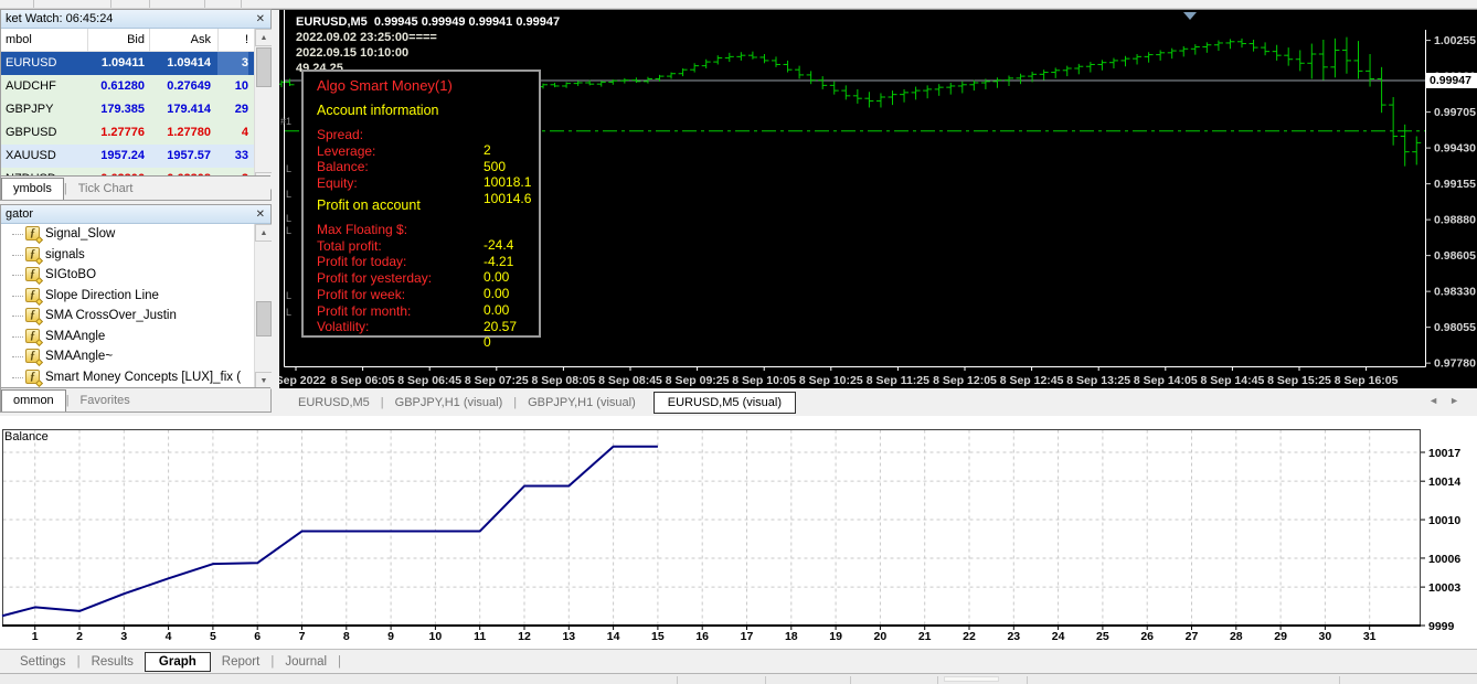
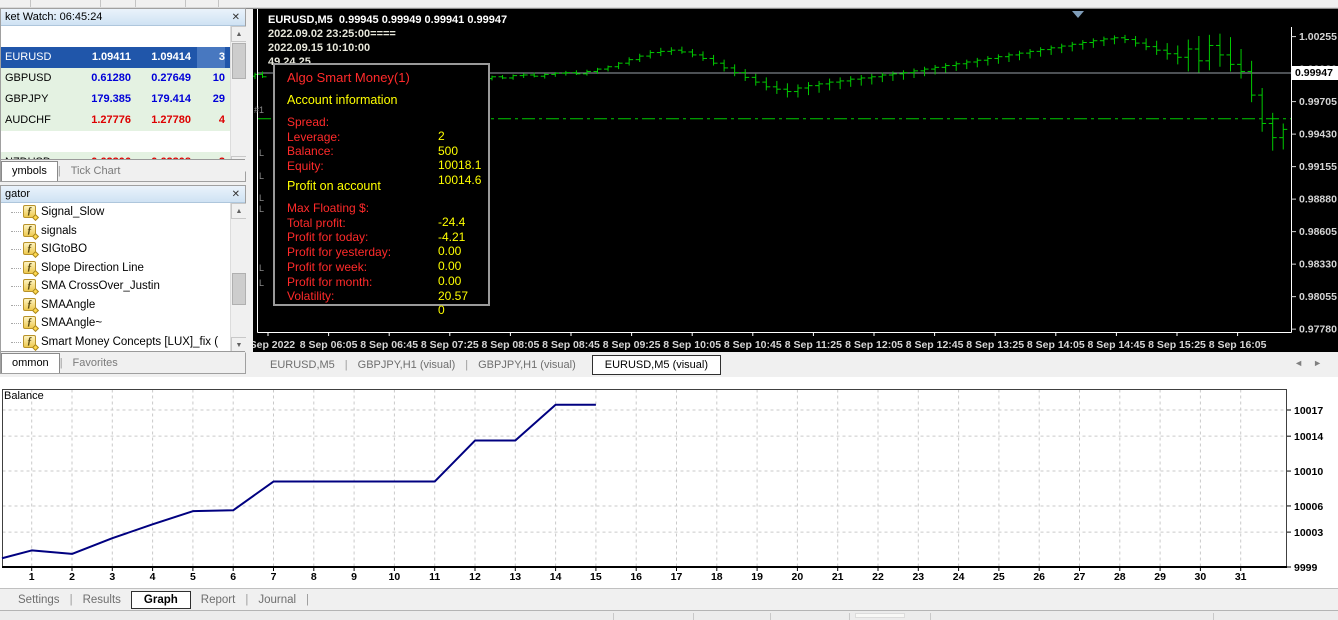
  ket Watch: 06:45:24
  ✕
- mbol
- Bid
- Ask
- !
  EURUSD
  1.09411
  1.09414
  3
- AUDCHF
+ GBPUSD
  0.61280
  0.27649
  10
  GBPJPY
  179.385
  179.414
  29
- GBPUSD
+ AUDCHF
  1.27776
  1.27780
  4
- XAUUSD
- 1957.24
- 1957.57
- 33
  ymbols
  |
  Tick Chart
  gator
  ✕
  ƒ
  Signal_Slow
  ƒ
  signals
  ƒ
  SIGtoBO
  ƒ
  Slope Direction Line
  ƒ
  SMA CrossOver_Justin
  ƒ
  SMAAngle
  ƒ
  SMAAngle~
  ƒ
  Smart Money Concepts [LUX]_fix (
  ommon
  |
  Favorites
  1.00255
  0.99705
  0.99430
  0.99155
  0.98880
  0.98605
  0.98330
  0.98055
  0.97780
  Sep 2022
  8 Sep 06:05
  8 Sep 06:45
  8 Sep 07:25
  8 Sep 08:05
  8 Sep 08:45
  8 Sep 09:25
  8 Sep 10:05
- 8 Sep 10:25
+ 8 Sep 10:45
  8 Sep 11:25
  8 Sep 12:05
  8 Sep 12:45
  8 Sep 13:25
  8 Sep 14:05
  8 Sep 14:45
  8 Sep 15:25
  8 Sep 16:05
  EURUSD,M5 0.99945 0.99949 0.99941 0.99947
  2022.09.02 23:25:00====
  2022.09.15 10:10:00
  49,24,25
  #1
  L
  L
  L
  L
  L
  L
  Algo Smart Money(1)
  Account information
  Spread:
  2
  Leverage:
  500
  Balance:
  10018.1
  Equity:
  10014.6
  Profit on account
  Max Floating $:
  -24.4
  Total profit:
  -4.21
  Profit for today:
  0.00
  Profit for yesterday:
  0.00
  Profit for week:
  0.00
  Profit for month:
  20.57
  Volatility:
  0
  0.99947
  EURUSD,M5
  |
  GBPJPY,H1 (visual)
  |
  GBPJPY,H1 (visual)
  EURUSD,M5 (visual)
  ◄►
  1
  2
  3
  4
  5
  6
  7
  8
  9
  10
  11
  12
  13
  14
  15
  16
  17
  18
  19
  20
  21
  22
  23
  24
  25
  26
  27
  28
  29
  30
  31
  10017
  10014
  10010
  10006
  10003
  9999
  Balance
  Settings
  |
  Results
  Graph
  Report
  |
  Journal
  |
